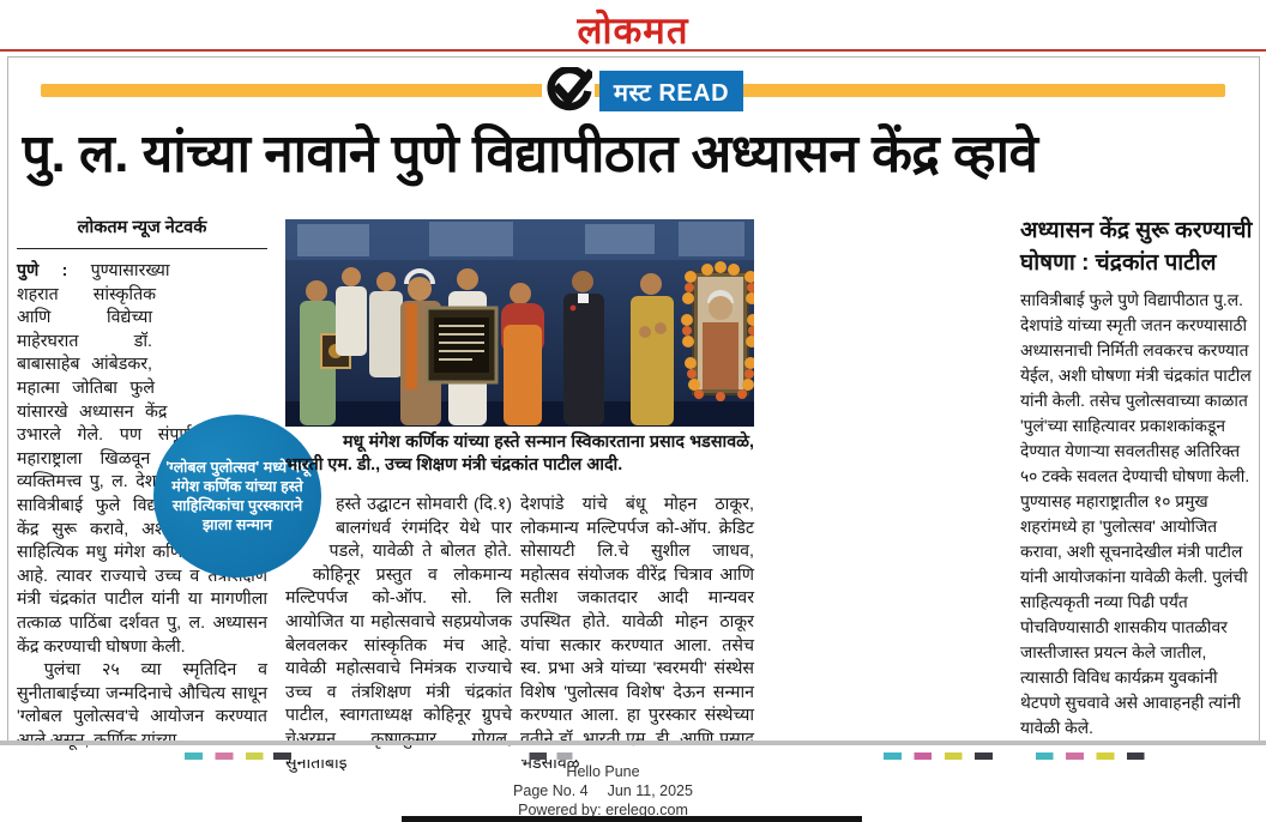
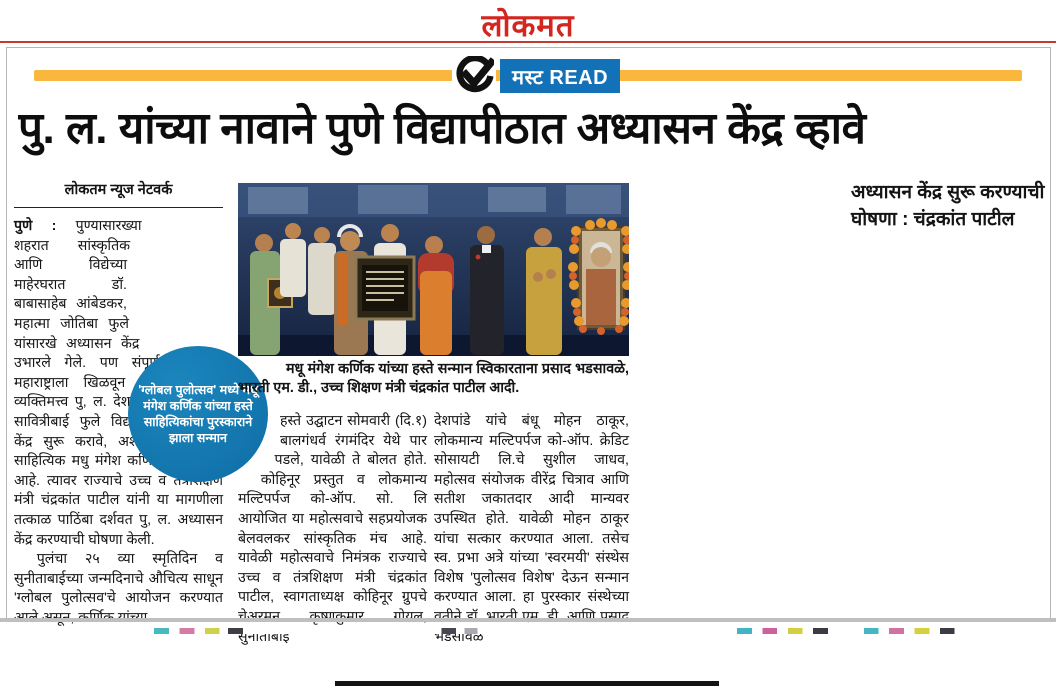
  लोकमत
  मस्ट READ
  पु. ल. यांच्या नावाने पुणे विद्यापीठात अध्यासन केंद्र व्हावे
  लोकतम न्यूज नेटवर्क
  पुणे : पुण्यासारख्या शहरात सांस्कृतिक आणि विद्येच्या माहेरघरात डॉ. बाबासाहेब आंबेडकर, महात्मा जोतिबा फुले यांसारखे अध्यासन केंद्र उभारले गेले. पण संपू महाराष्ट्राला खिळवून व्यक्तिमत्त्व पु, ल. देश सावित्रीबाई फुले वि केंद्र सुरू करावे, अ साहित्यिक मधु मंगेश कर्णि आहे. त्यावर राज्याचे उच्च व तंण मंत्री चंद्रकांत पाटील यांनी या मागणीला तत्काळ पाठिंबा दर्शवत पु, ल. अध्यासन केंद्र करण्याची घोषणा केली.
  पुलंचा २५ व्या स्मृतिदिन व सुनीताबाईच्या जन्मदिनाचे औचित्य साधून 'ग्लोबल पुलोत्सव'चे आयोजन करण्यात
  'ग्लोबल पुलोत्सव' मध्ये मधू मंगेश कर्णिक यांच्या हस्ते साहित्यिकांचा पुरस्काराने झाला सन्मान
  मधू मंगेश कर्णिक यांच्या हस्ते सन्मान स्विकारताना प्रसाद भडसावळे, भारती एम. डी., उच्च शिक्षण मंत्री चंद्रकांत पाटील आदी.
  हस्ते उद्घाटन सोमवारी (दि.१) बालगंधर्व रंगमंदिर येथे पार पडले, यावेळी ते बोलत होते. कोहिनूर प्रस्तुत व लोकमान्य मल्टिपर्पज को-ऑप. सो. लि आयोजित या महोत्सवाचे सहप्रयोजक बेलवलकर सांस्कृतिक मंच आहे. यावेळी महोत्सवाचे निमंत्रक राज्याचे उच्च व तंत्रशिक्षण मंत्री चंद्रकांत पाटील, स्वागताध्यक्ष कोहिनूर ग्रुपचे चेअरमन कृष्णकुमार गोयल, सुनीताबाई
  देशपांडे यांचे बंधू मोहन ठाकूर, लोकमान्य मल्टिपर्पज को-ऑप. क्रेडिट सोसायटी लि.चे सुशील जाधव, महोत्सव संयोजक वीरेंद्र चित्राव आणि सतीश जकातदार आदी मान्यवर उपस्थित होते. यावेळी मोहन ठाकूर यांचा सत्कार करण्यात आला. तसेच स्व. प्रभा अत्रे यांच्या 'स्वरमयी' संस्थेस विशेष 'पुलोत्सव विशेष' देऊन सन्मान करण्यात आला. हा पुरस्कार संस्थेच्या वतीने डॉ. भारती एम. डी. आणि प्रसाद भडसावळे
  अध्यासन केंद्र सुरू करण्याची घोषणा : चंद्रकांत पाटील
- सावित्रीबाई फुले पुणे विद्यापीठात पु.ल. देशपांडे यांच्या स्मृती जतन करण्यासाठी अध्यासनाची निर्मिती लवकरच करण्यात येईल, अशी घोषणा मंत्री चंद्रकांत पाटील यांनी केली. तसेच पुलोत्सवाच्या काळात 'पुलं'च्या साहित्यावर प्रकाशकांकडून देण्यात येणाऱ्या सवलतीसह अतिरिक्त ५० टक्के सवलत देण्याची घोषणा केली. पुण्यासह महाराष्ट्रातील १० प्रमुख शहरांमध्ये हा 'पुलोत्सव' आयोजित करावा, अशी सूचनादेखील मंत्री पाटील यांनी आयोजकांना यावेळी केली. पुलंची साहित्यकृती नव्या पिढी पर्यंत पोचविण्यासाठी शासकीय पातळीवर जास्तीजास्त प्रयत्न केले जातील, त्यासाठी विविध कार्यक्रम युवकांनी थेटपणे सुचवावे असे आवाहनही त्यांनी यावेळी केले.
- Hello Pune
- Page No. 4 Jun 11, 2025
- Powered by: erelego.com
